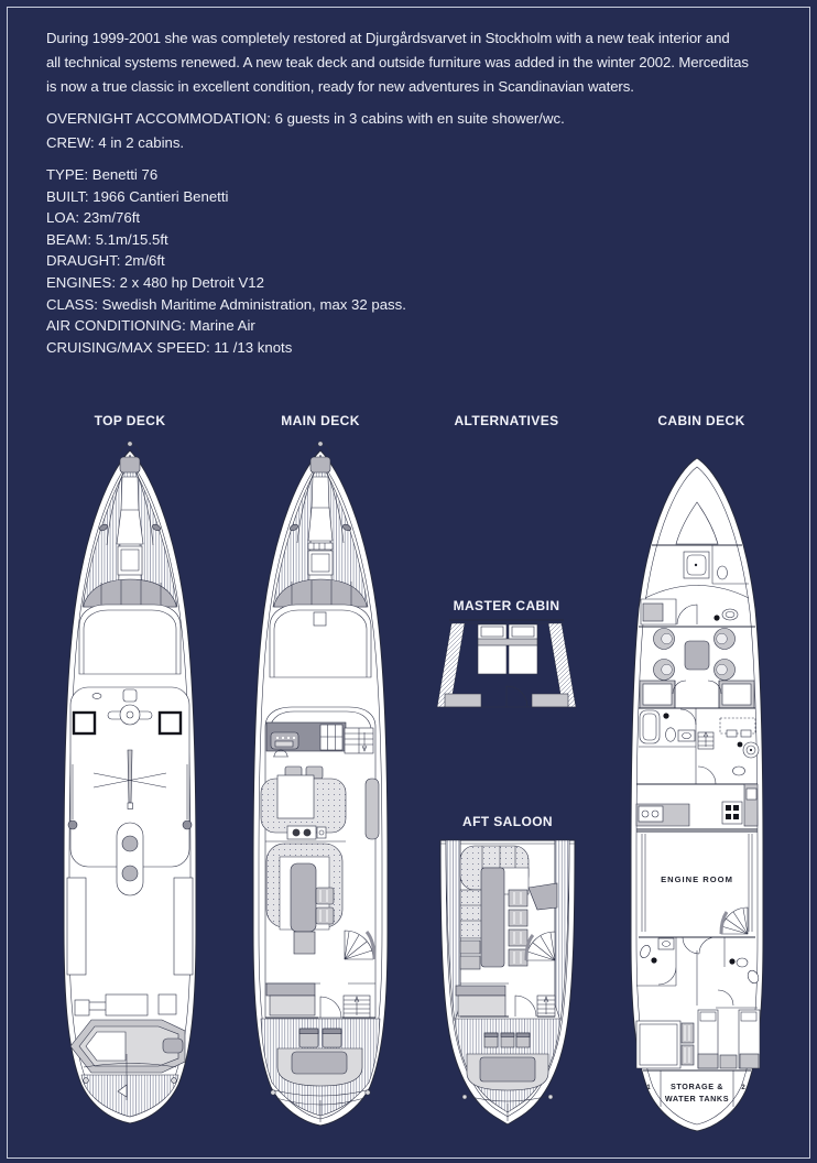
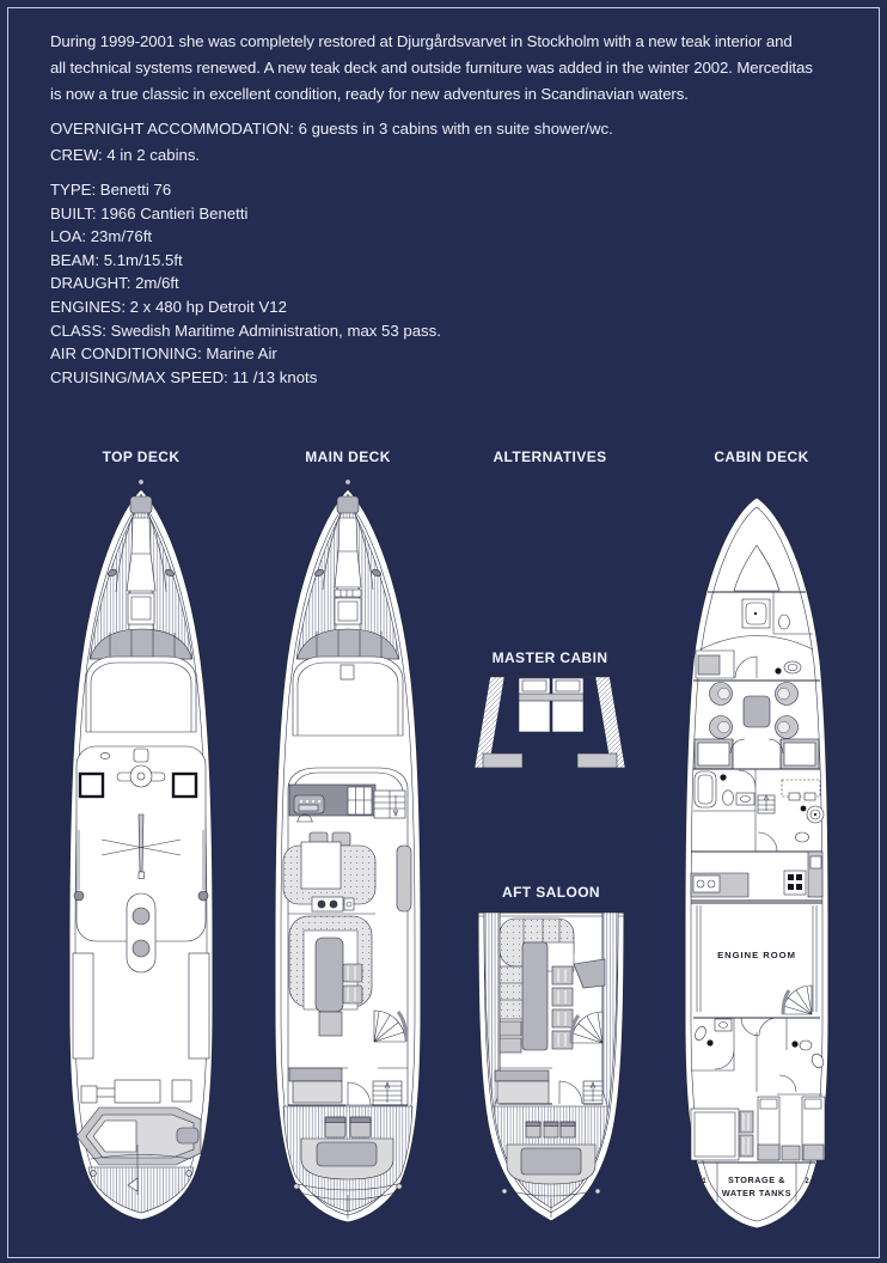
  During 1999-2001 she was completely restored at Djurgårdsvarvet in Stockholm with a new teak interior and
  all technical systems renewed. A new teak deck and outside furniture was added in the winter 2002. Merceditas
  is now a true classic in excellent condition, ready for new adventures in Scandinavian waters.
  OVERNIGHT ACCOMMODATION: 6 guests in 3 cabins with en suite shower/wc.
  CREW: 4 in 2 cabins.
  TYPE: Benetti 76
  BUILT: 1966 Cantieri Benetti
  LOA: 23m/76ft
  BEAM: 5.1m/15.5ft
  DRAUGHT: 2m/6ft
  ENGINES: 2 x 480 hp Detroit V12
- CLASS: Swedish Maritime Administration, max 32 pass.
+ CLASS: Swedish Maritime Administration, max 53 pass.
  AIR CONDITIONING: Marine Air
  CRUISING/MAX SPEED: 11 /13 knots
  TOP DECK
  MAIN DECK
  ALTERNATIVES
  CABIN DECK
  MASTER CABIN
  AFT SALOON
  ENGINE ROOM
  STORAGE &
  WATER TANKS
